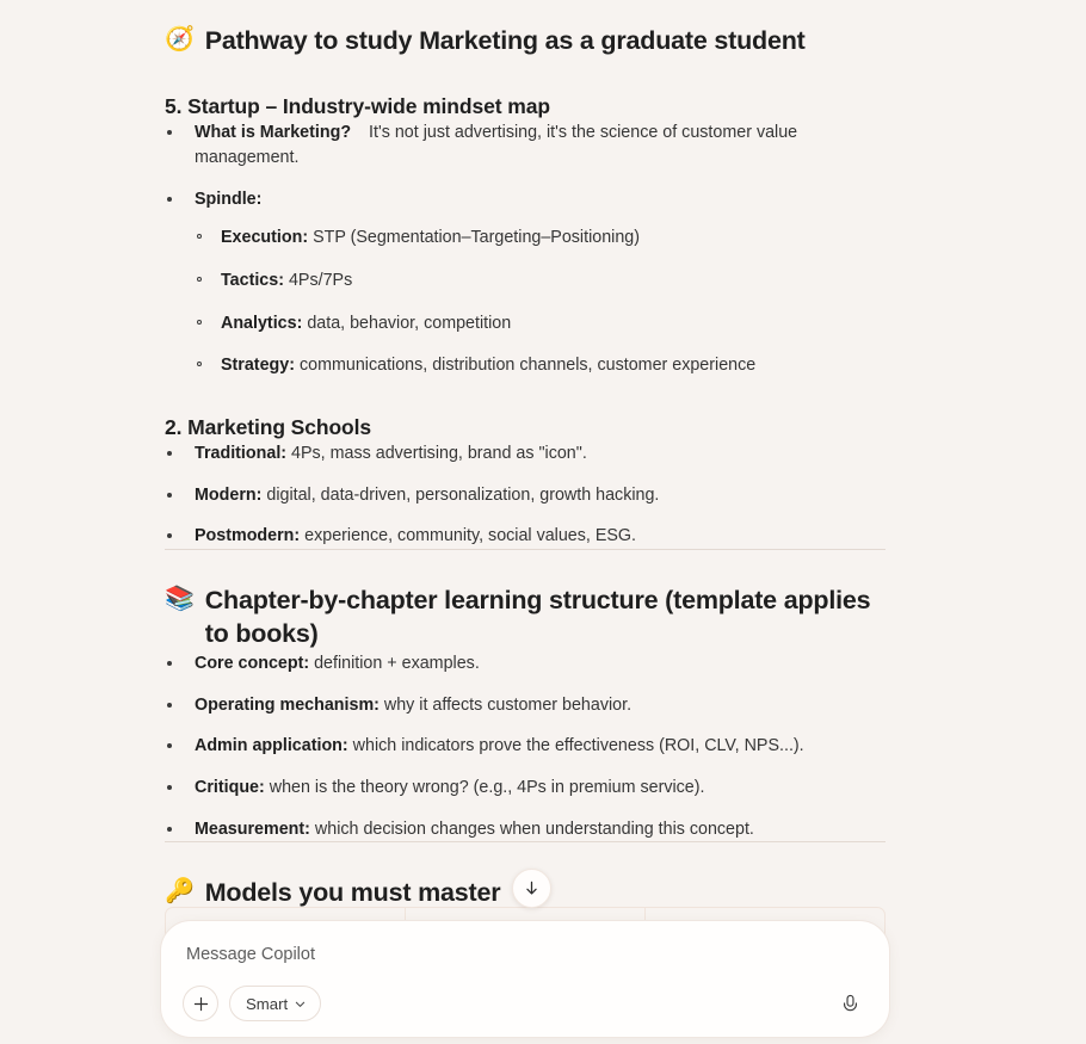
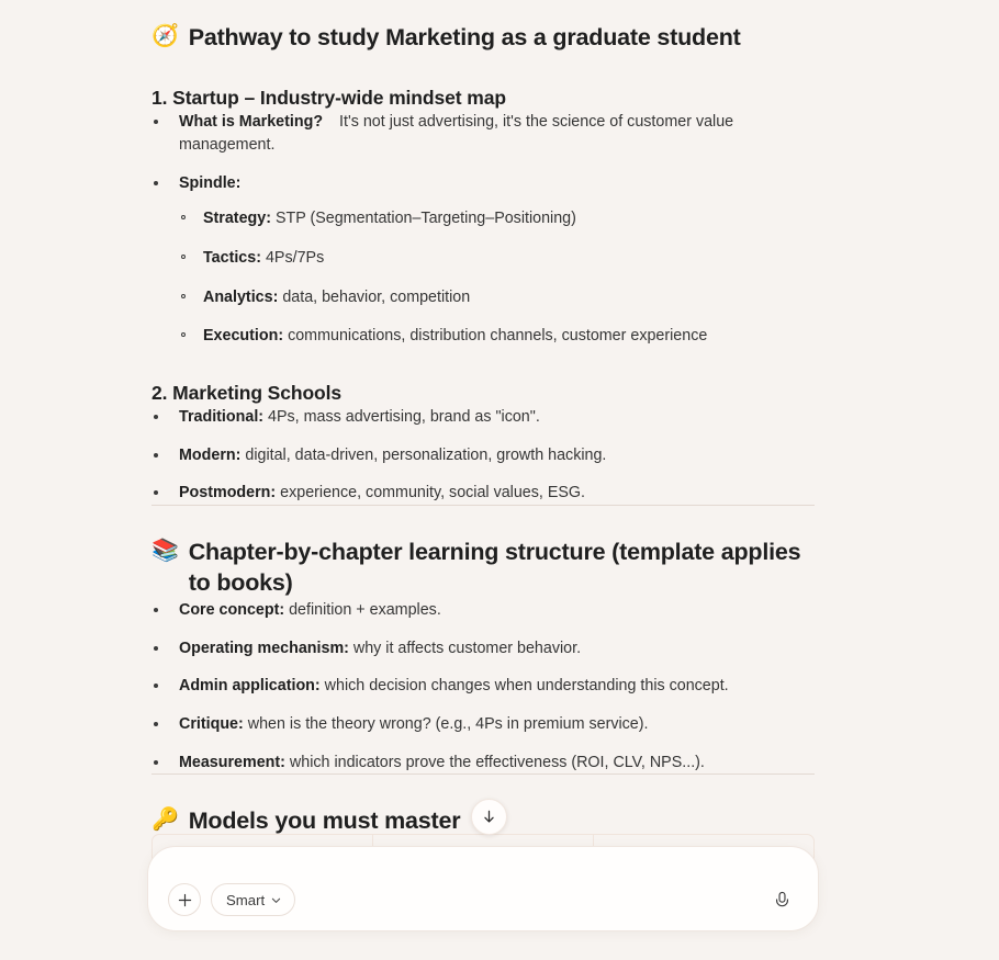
  🧭
  Pathway to study Marketing as a graduate student
- 5. Startup – Industry-wide mindset map
+ 1. Startup – Industry-wide mindset map
  What is Marketing? It's not just advertising, it's the science of customer value management.
  Spindle:
- Execution: STP (Segmentation–Targeting–Positioning)
+ Strategy: STP (Segmentation–Targeting–Positioning)
  Tactics: 4Ps/7Ps
  Analytics: data, behavior, competition
- Strategy: communications, distribution channels, customer experience
+ Execution: communications, distribution channels, customer experience
  2. Marketing Schools
  Traditional: 4Ps, mass advertising, brand as "icon".
  Modern: digital, data-driven, personalization, growth hacking.
  Postmodern: experience, community, social values, ESG.
  📚
  Chapter-by-chapter learning structure (template applies to books)
  Core concept: definition + examples.
  Operating mechanism: why it affects customer behavior.
- Admin application: which indicators prove the effectiveness (ROI, CLV, NPS...).
+ Admin application: which decision changes when understanding this concept.
  Critique: when is the theory wrong? (e.g., 4Ps in premium service).
- Measurement: which decision changes when understanding this concept.
+ Measurement: which indicators prove the effectiveness (ROI, CLV, NPS...).
  🔑
  Models you must master
- Message Copilot
  Smart
